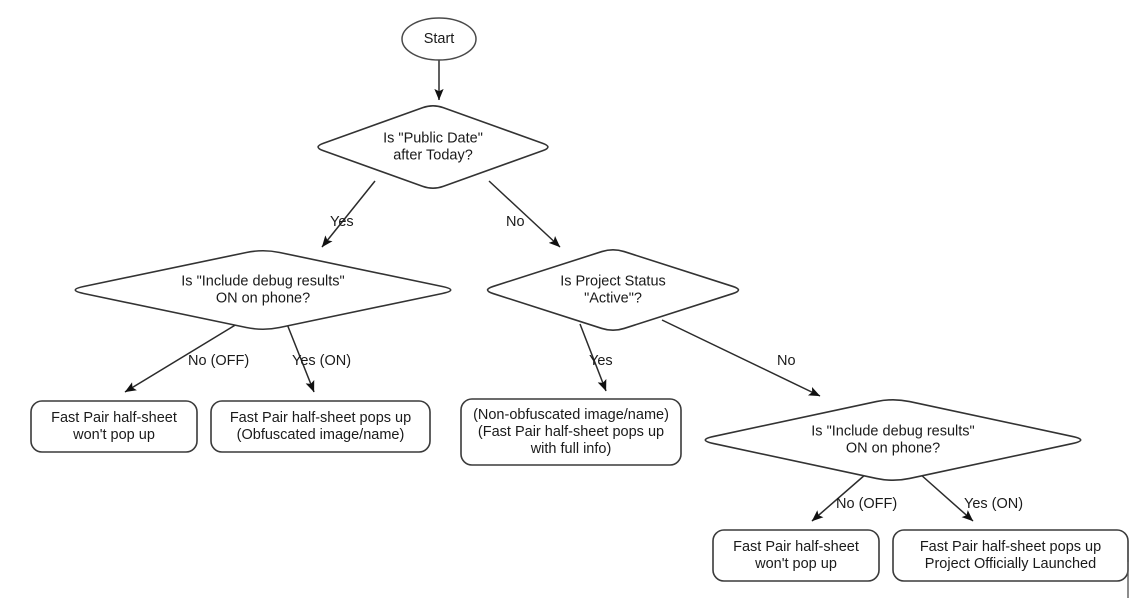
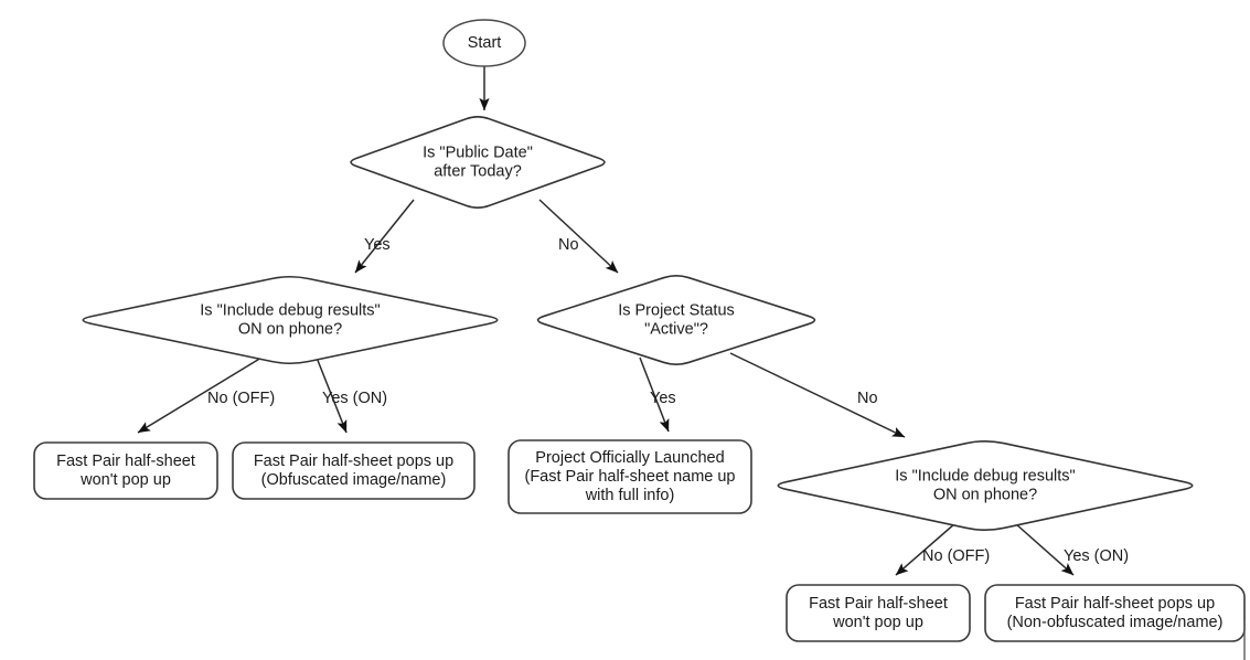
  Yes
  No
  No (OFF)
  Yes (ON)
  Yes
  No
  No (OFF)
  Yes (ON)
  Start
  Is "Public Date"
  after Today?
  Is "Include debug results"
  ON on phone?
  Is Project Status
  "Active"?
  Fast Pair half-sheet
  won't pop up
  Fast Pair half-sheet pops up
  (Obfuscated image/name)
- (Non-obfuscated image/name)
+ Project Officially Launched
- (Fast Pair half-sheet pops up
+ (Fast Pair half-sheet name up
  with full info)
  Is "Include debug results"
  ON on phone?
  Fast Pair half-sheet
  won't pop up
  Fast Pair half-sheet pops up
- Project Officially Launched
+ (Non-obfuscated image/name)
